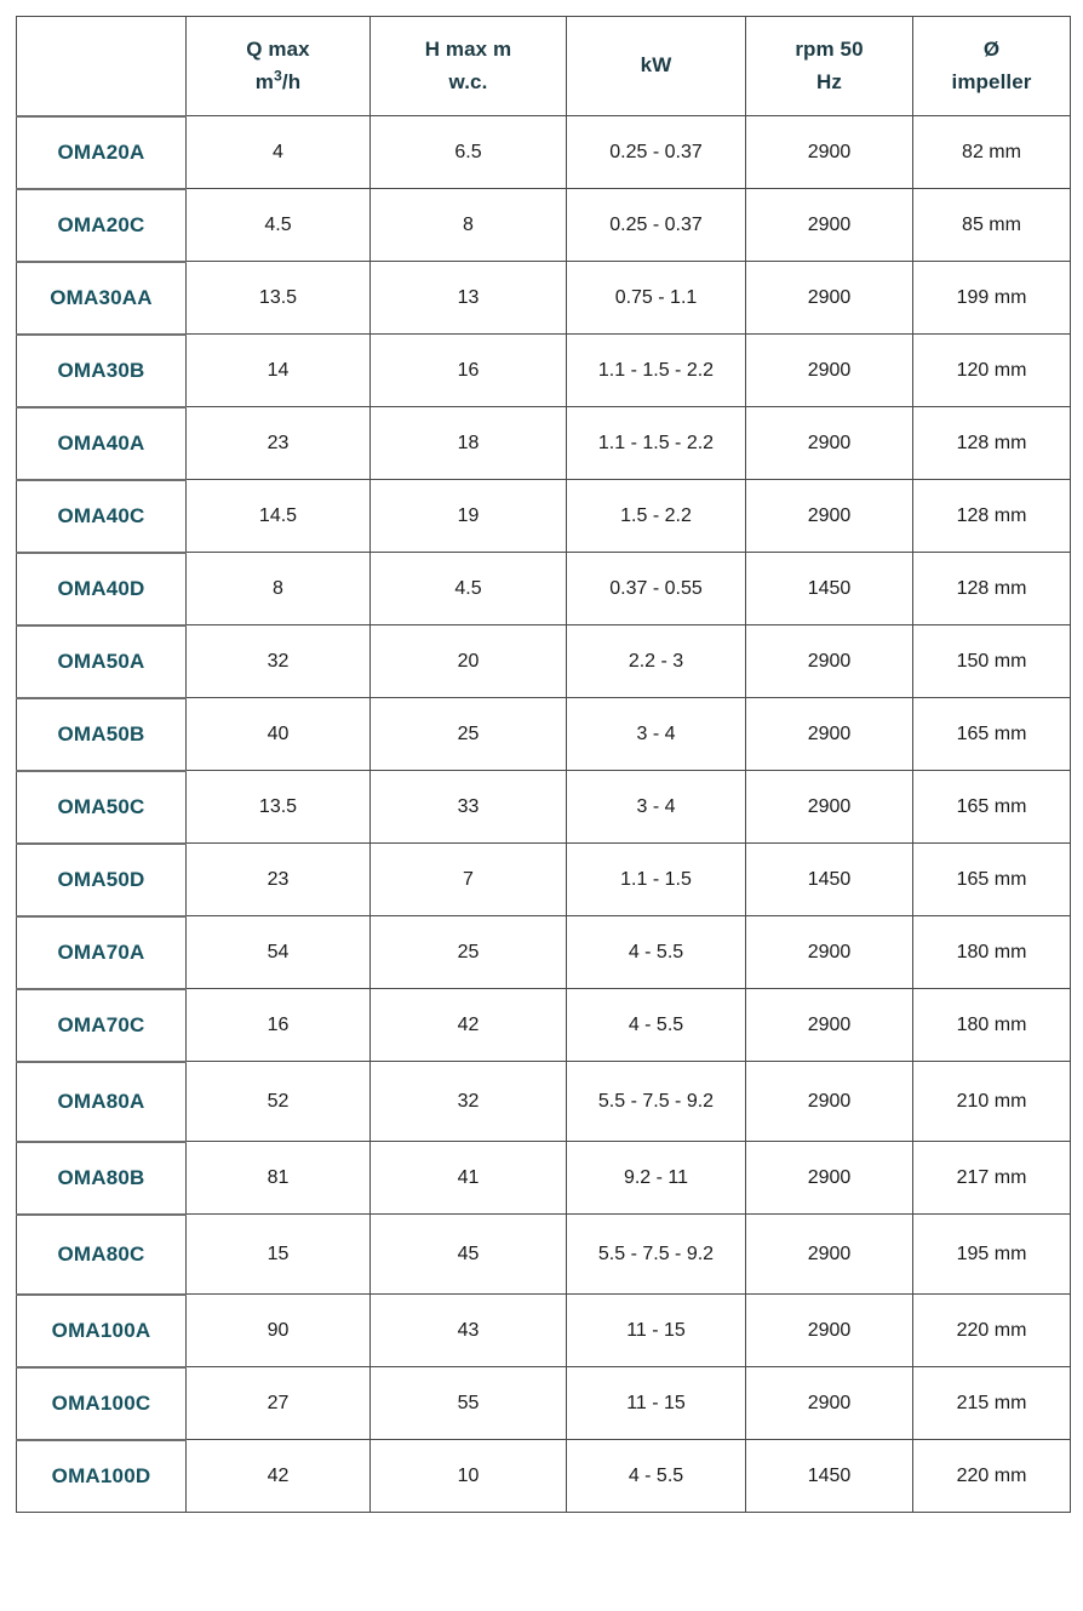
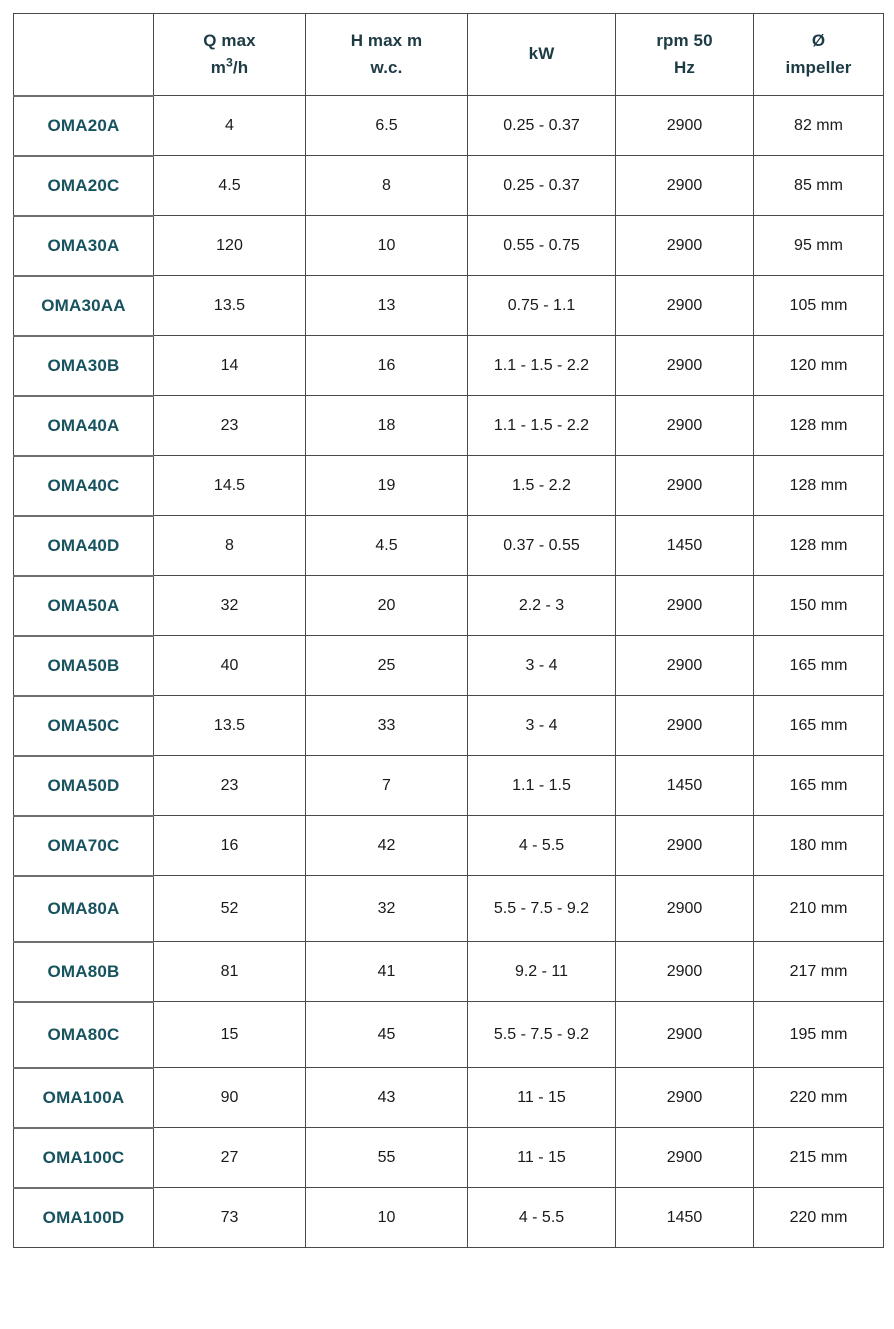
  	Q max m3/h	H max m w.c.	kW	rpm 50 Hz	Ø impeller
  OMA20A	4	6.5	0.25 - 0.37	2900	82 mm
  OMA20C	4.5	8	0.25 - 0.37	2900	85 mm
+ OMA30A	120	10	0.55 - 0.75	2900	95 mm
- OMA30AA	13.5	13	0.75 - 1.1	2900	199 mm
+ OMA30AA	13.5	13	0.75 - 1.1	2900	105 mm
  OMA30B	14	16	1.1 - 1.5 - 2.2	2900	120 mm
  OMA40A	23	18	1.1 - 1.5 - 2.2	2900	128 mm
  OMA40C	14.5	19	1.5 - 2.2	2900	128 mm
  OMA40D	8	4.5	0.37 - 0.55	1450	128 mm
  OMA50A	32	20	2.2 - 3	2900	150 mm
  OMA50B	40	25	3 - 4	2900	165 mm
  OMA50C	13.5	33	3 - 4	2900	165 mm
  OMA50D	23	7	1.1 - 1.5	1450	165 mm
- OMA70A	54	25	4 - 5.5	2900	180 mm
  OMA70C	16	42	4 - 5.5	2900	180 mm
  OMA80A	52	32	5.5 - 7.5 - 9.2	2900	210 mm
  OMA80B	81	41	9.2 - 11	2900	217 mm
  OMA80C	15	45	5.5 - 7.5 - 9.2	2900	195 mm
  OMA100A	90	43	11 - 15	2900	220 mm
  OMA100C	27	55	11 - 15	2900	215 mm
- OMA100D	42	10	4 - 5.5	1450	220 mm
+ OMA100D	73	10	4 - 5.5	1450	220 mm
